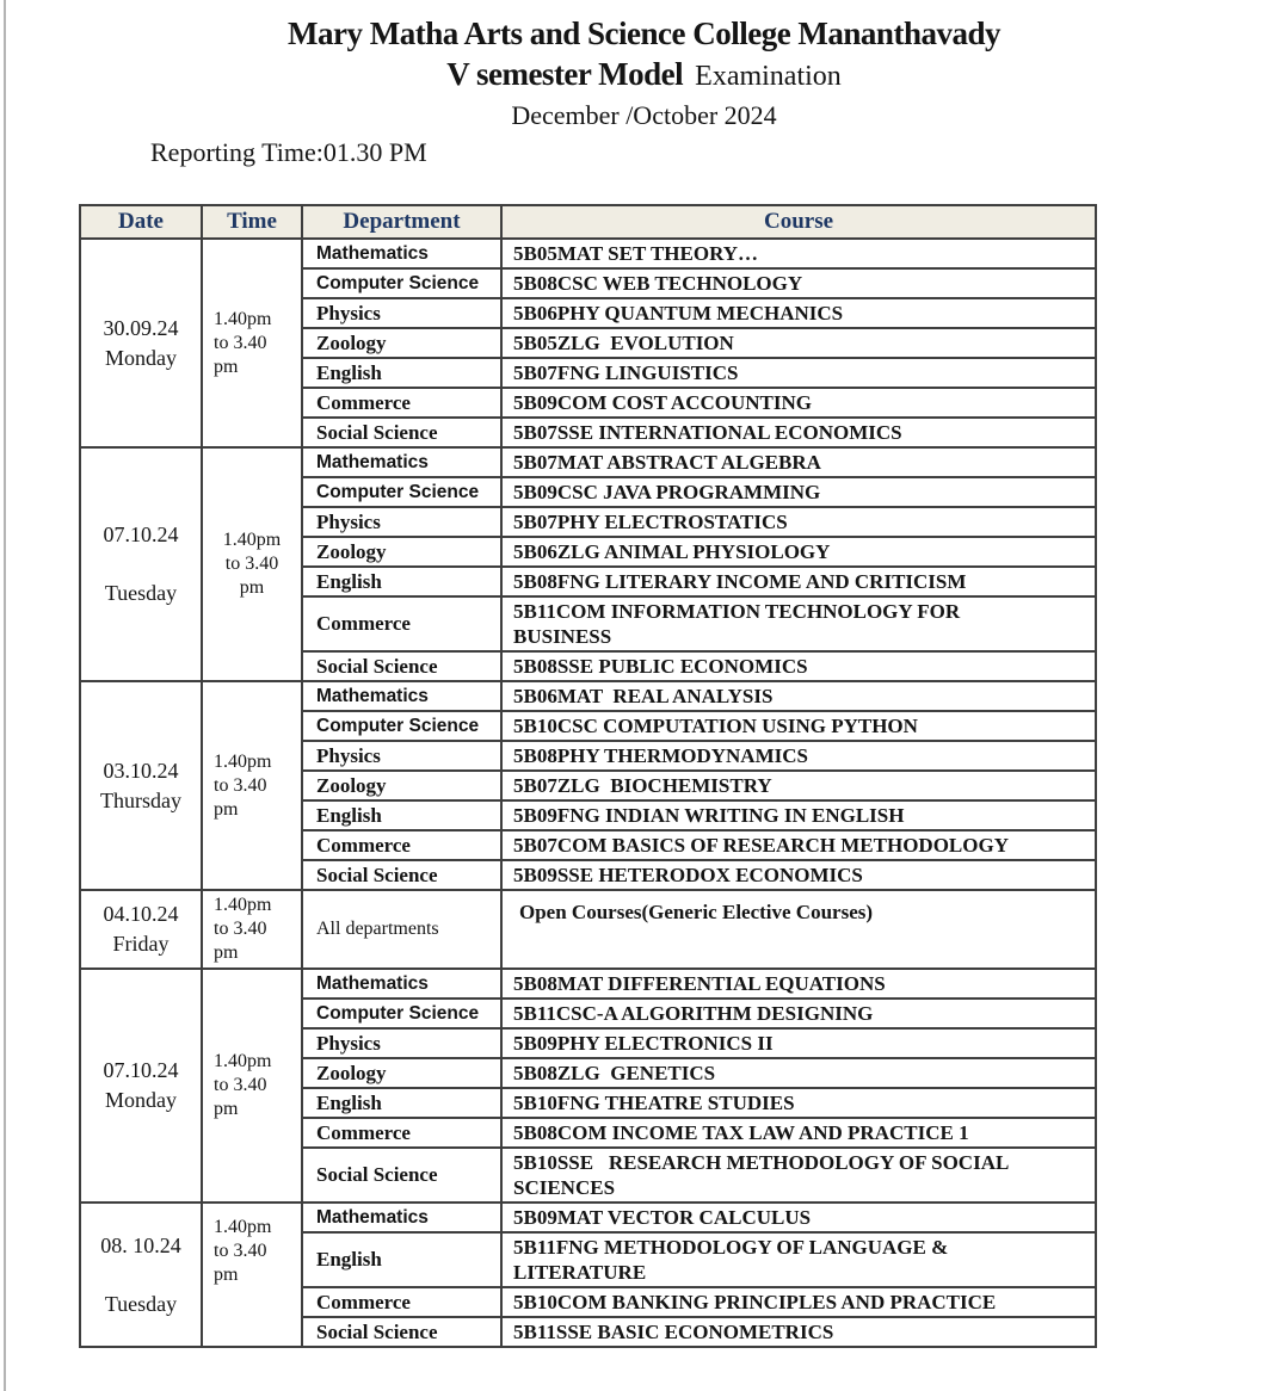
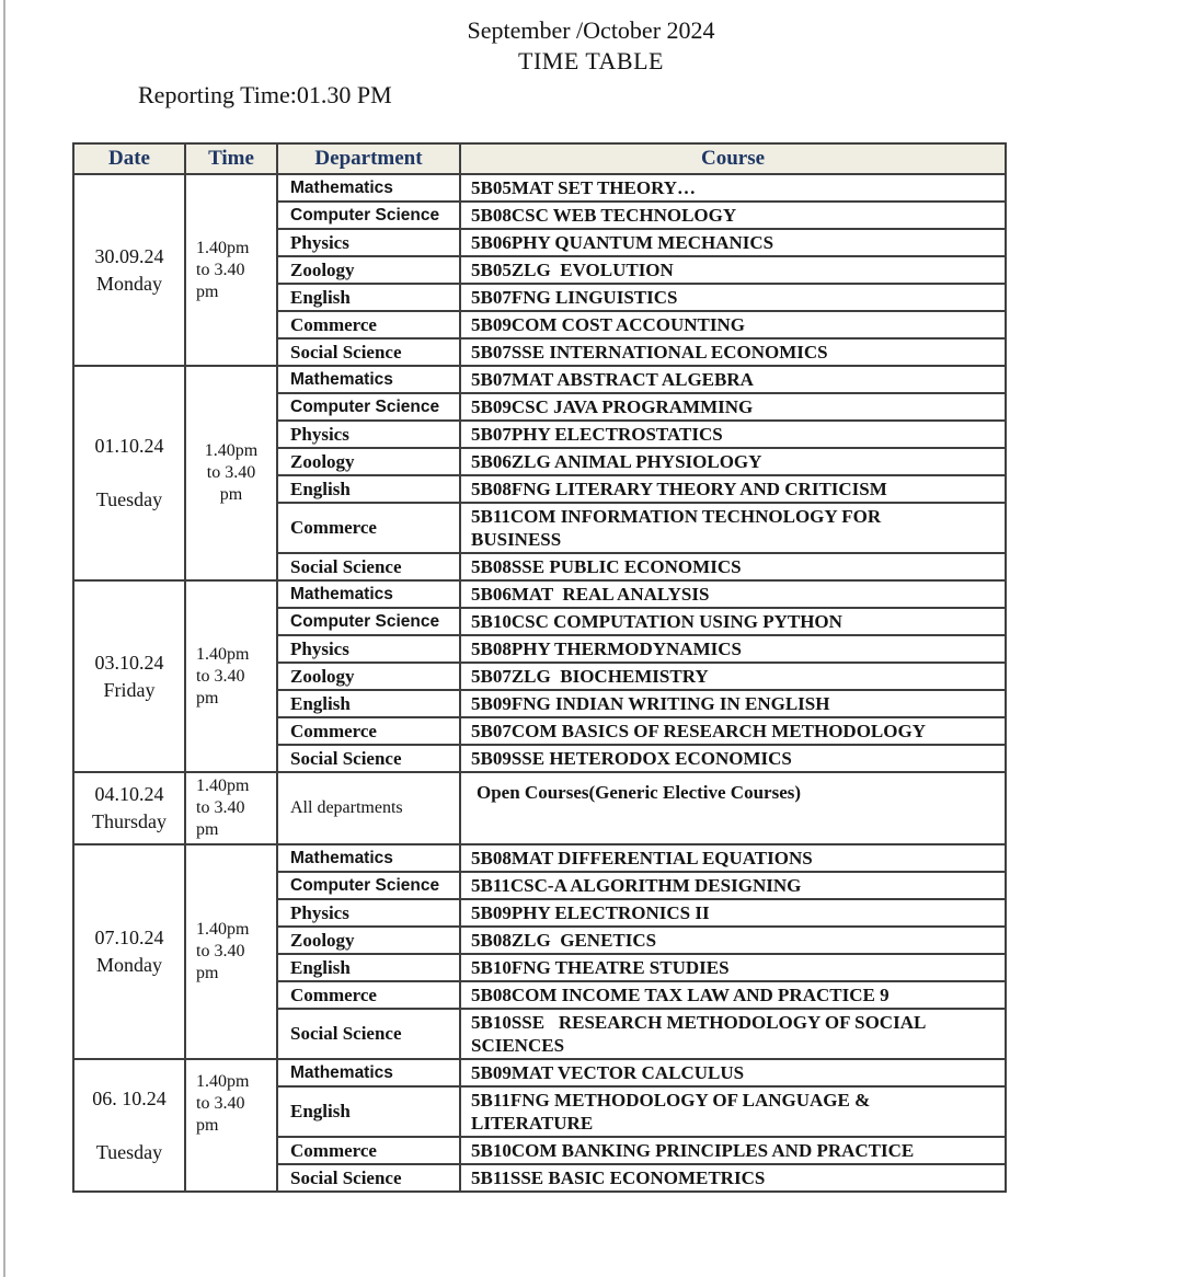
- Mary Matha Arts and Science College Mananthavady
- V semester Model Examination
- December /October 2024
+ September /October 2024
+ TIME TABLE
  Reporting Time:01.30 PM
  Date	Time	Department	Course
  30.09.24Monday	1.40pm to 3.40 pm	Mathematics	5B05MAT SET THEORY…
  Computer Science	5B08CSC WEB TECHNOLOGY
  Physics	5B06PHY QUANTUM MECHANICS
  Zoology	5B05ZLG EVOLUTION
  English	5B07FNG LINGUISTICS
  Commerce	5B09COM COST ACCOUNTING
  Social Science	5B07SSE INTERNATIONAL ECONOMICS
- 07.10.24Tuesday	1.40pm to 3.40 pm	Mathematics	5B07MAT ABSTRACT ALGEBRA
+ 01.10.24Tuesday	1.40pm to 3.40 pm	Mathematics	5B07MAT ABSTRACT ALGEBRA
  Computer Science	5B09CSC JAVA PROGRAMMING
  Physics	5B07PHY ELECTROSTATICS
  Zoology	5B06ZLG ANIMAL PHYSIOLOGY
- English	5B08FNG LITERARY INCOME AND CRITICISM
+ English	5B08FNG LITERARY THEORY AND CRITICISM
  Commerce	5B11COM INFORMATION TECHNOLOGY FOR BUSINESS
  Social Science	5B08SSE PUBLIC ECONOMICS
- 03.10.24Thursday	1.40pm to 3.40 pm	Mathematics	5B06MAT REAL ANALYSIS
+ 03.10.24Friday	1.40pm to 3.40 pm	Mathematics	5B06MAT REAL ANALYSIS
  Computer Science	5B10CSC COMPUTATION USING PYTHON
  Physics	5B08PHY THERMODYNAMICS
  Zoology	5B07ZLG BIOCHEMISTRY
  English	5B09FNG INDIAN WRITING IN ENGLISH
  Commerce	5B07COM BASICS OF RESEARCH METHODOLOGY
  Social Science	5B09SSE HETERODOX ECONOMICS
- 04.10.24Friday	1.40pm to 3.40 pm	All departments	Open Courses(Generic Elective Courses)
+ 04.10.24Thursday	1.40pm to 3.40 pm	All departments	Open Courses(Generic Elective Courses)
  07.10.24Monday	1.40pm to 3.40 pm	Mathematics	5B08MAT DIFFERENTIAL EQUATIONS
  Computer Science	5B11CSC-A ALGORITHM DESIGNING
  Physics	5B09PHY ELECTRONICS II
  Zoology	5B08ZLG GENETICS
  English	5B10FNG THEATRE STUDIES
- Commerce	5B08COM INCOME TAX LAW AND PRACTICE 1
+ Commerce	5B08COM INCOME TAX LAW AND PRACTICE 9
  Social Science	5B10SSE RESEARCH METHODOLOGY OF SOCIAL SCIENCES
- 08. 10.24Tuesday	1.40pm to 3.40 pm	Mathematics	5B09MAT VECTOR CALCULUS
+ 06. 10.24Tuesday	1.40pm to 3.40 pm	Mathematics	5B09MAT VECTOR CALCULUS
  English	5B11FNG METHODOLOGY OF LANGUAGE & LITERATURE
  Commerce	5B10COM BANKING PRINCIPLES AND PRACTICE
  Social Science	5B11SSE BASIC ECONOMETRICS
